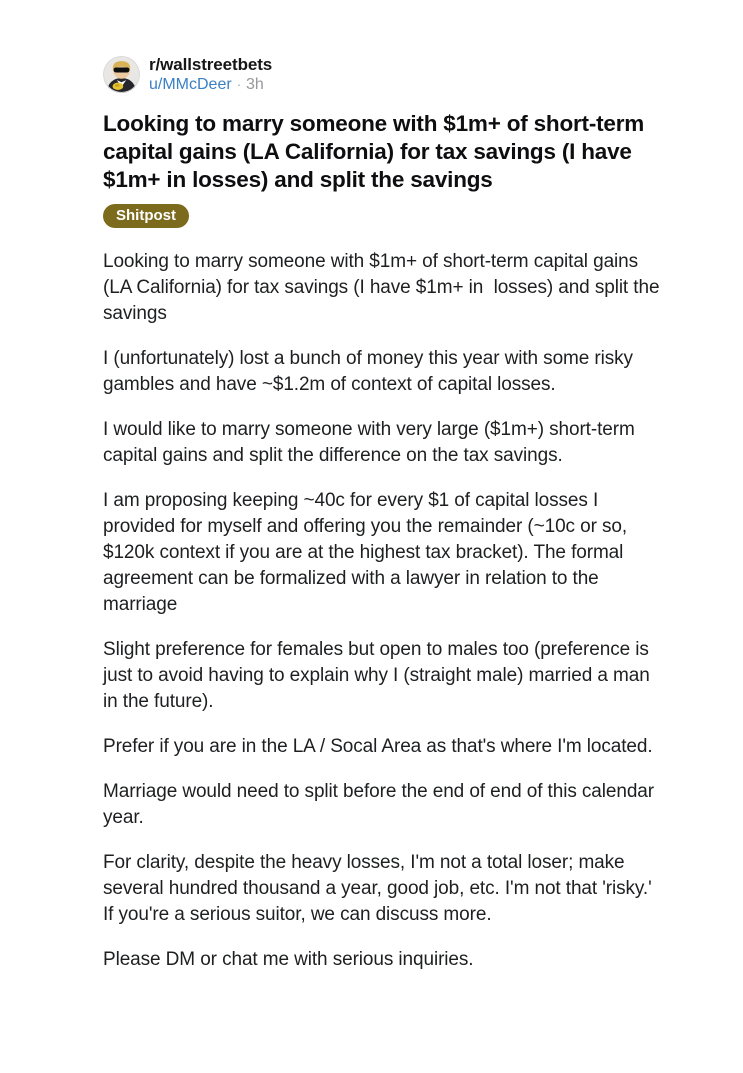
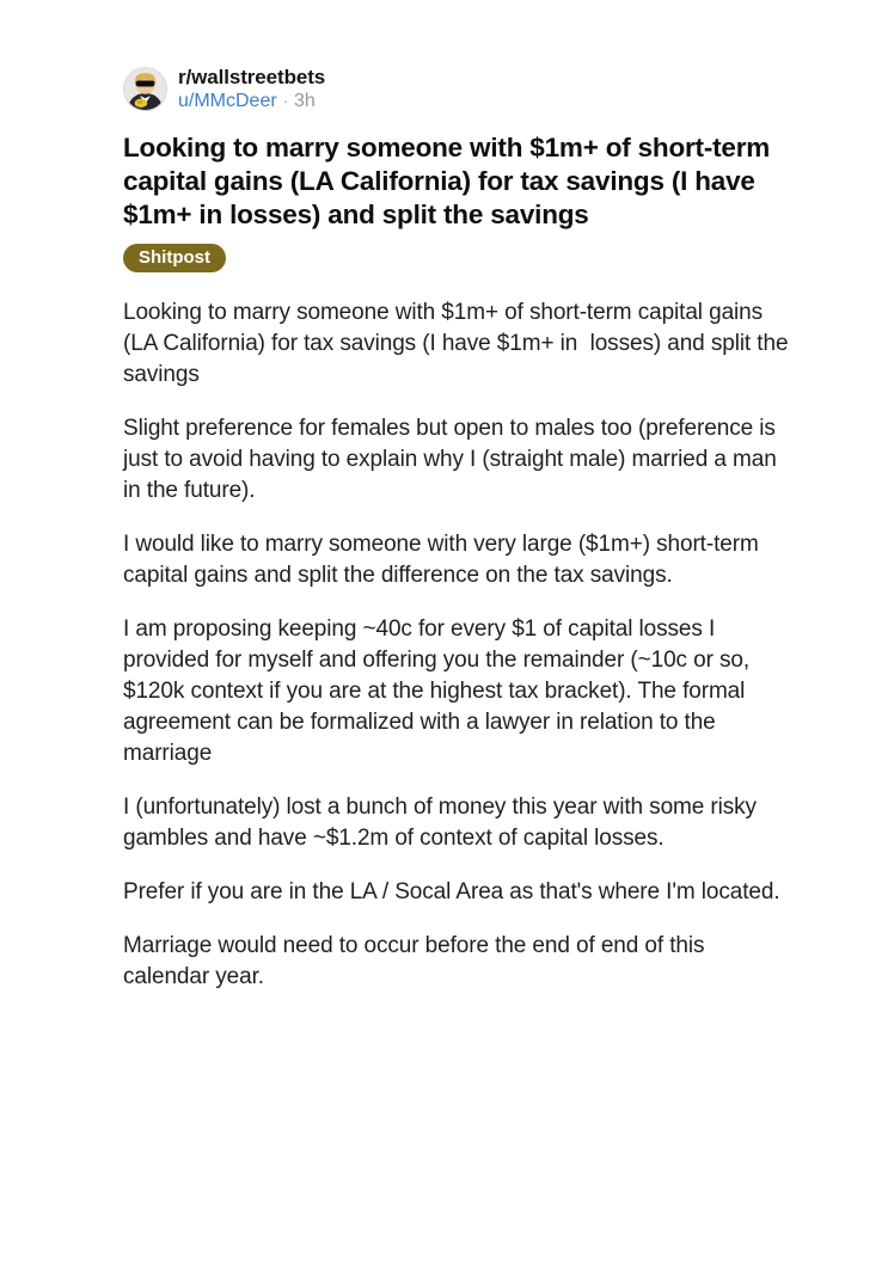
  r/wallstreetbets
  u/MMcDeer
  ·
  3h
  Looking to marry someone with $1m+ of short-term capital gains (LA California) for tax savings (I have $1m+ in losses) and split the savings
  Shitpost
  Looking to marry someone with $1m+ of short-term capital gains (LA California) for tax savings (I have $1m+ in losses) and split the savings
- I (unfortunately) lost a bunch of money this year with some risky gambles and have ~$1.2m of context of capital losses.
+ Slight preference for females but open to males too (preference is just to avoid having to explain why I (straight male) married a man in the future).
  I would like to marry someone with very large ($1m+) short-term capital gains and split the difference on the tax savings.
  I am proposing keeping ~40c for every $1 of capital losses I provided for myself and offering you the remainder (~10c or so, $120k context if you are at the highest tax bracket). The formal agreement can be formalized with a lawyer in relation to the marriage
- Slight preference for females but open to males too (preference is just to avoid having to explain why I (straight male) married a man in the future).
+ I (unfortunately) lost a bunch of money this year with some risky gambles and have ~$1.2m of context of capital losses.
  Prefer if you are in the LA / Socal Area as that's where I'm located.
- Marriage would need to split before the end of end of this calendar year.
+ Marriage would need to occur before the end of end of this calendar year.
- For clarity, despite the heavy losses, I'm not a total loser; make several hundred thousand a year, good job, etc. I'm not that 'risky.' If you're a serious suitor, we can discuss more.
- Please DM or chat me with serious inquiries.
